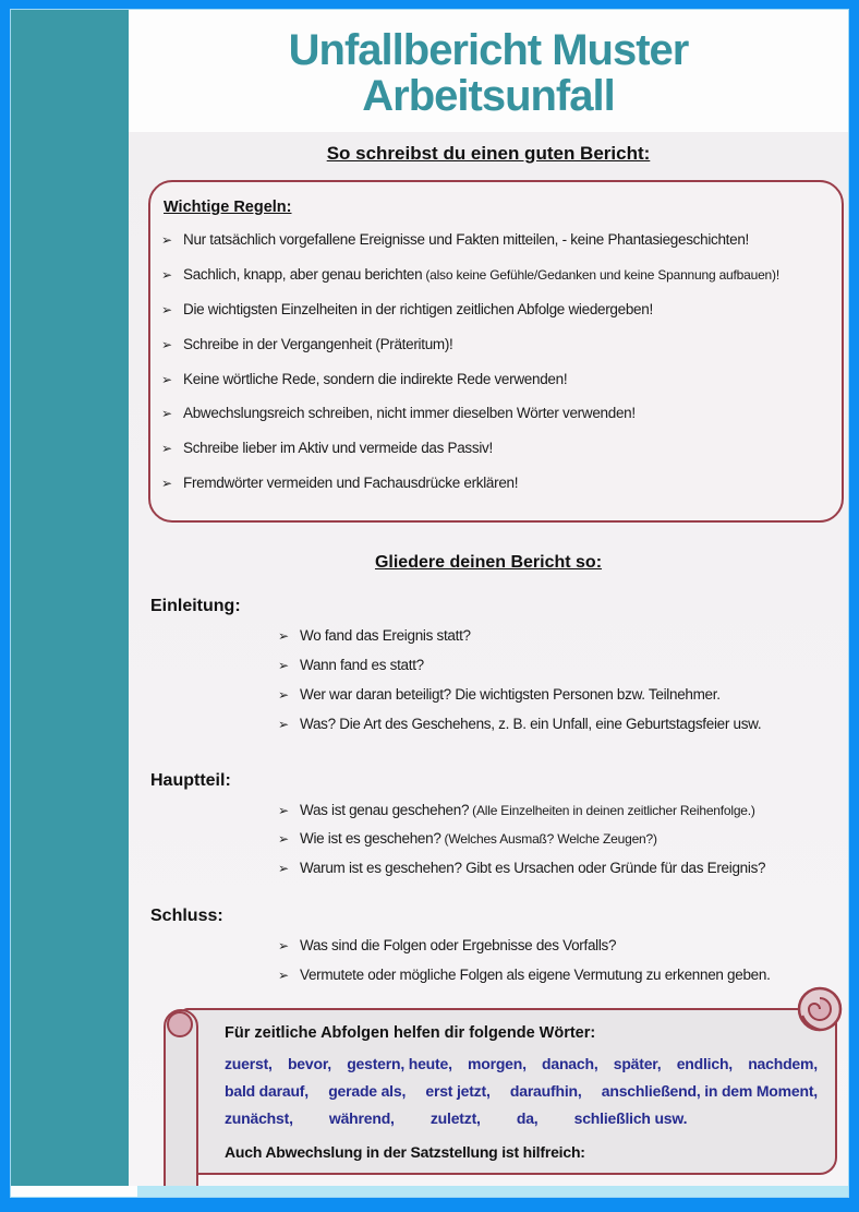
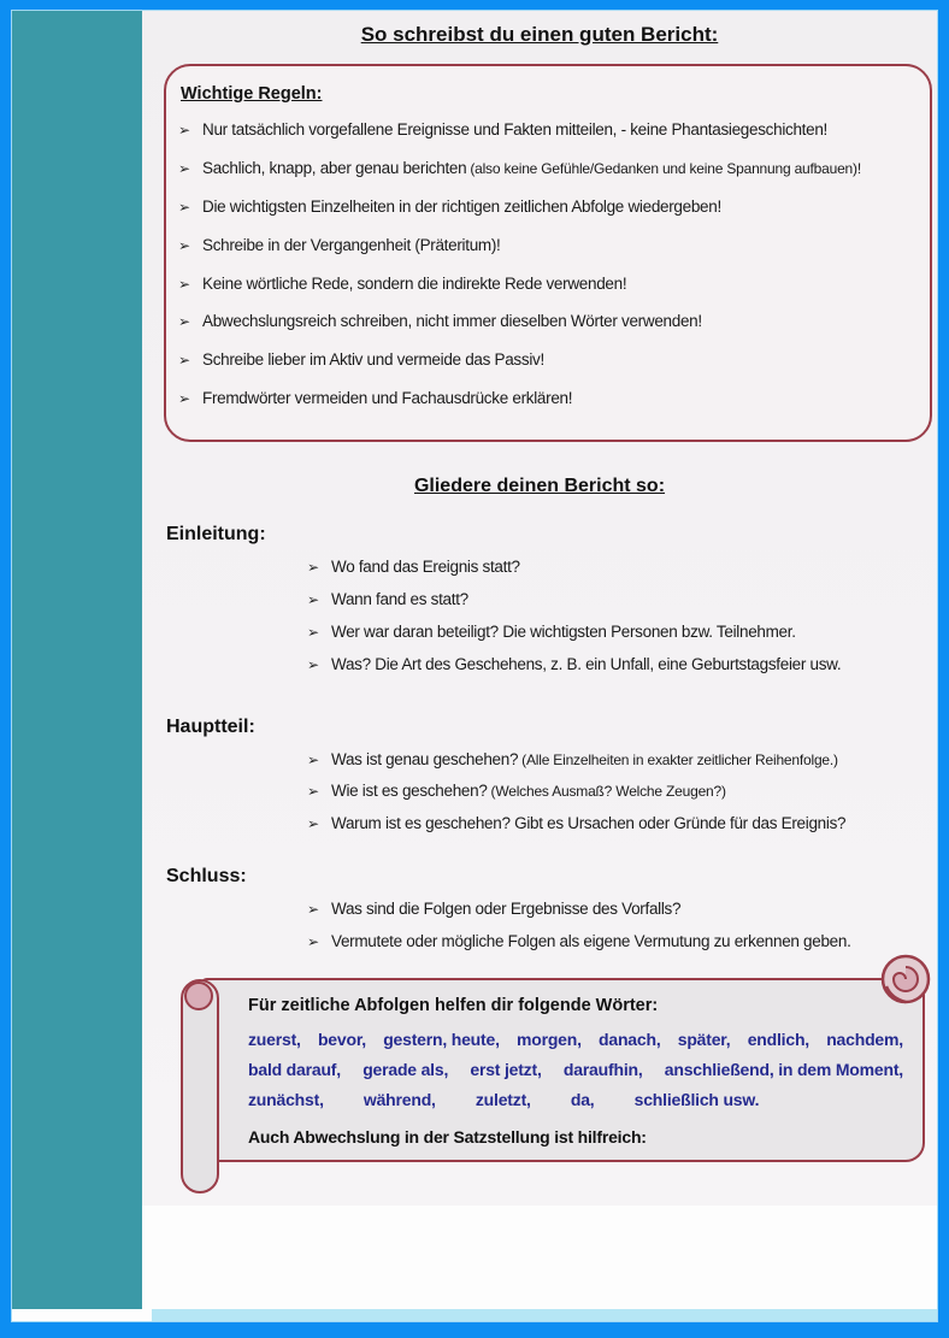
- Unfallbericht Muster
- Arbeitsunfall
  So schreibst du einen guten Bericht:
  Wichtige Regeln:
  ➢
  Nur tatsächlich vorgefallene Ereignisse und Fakten mitteilen, - keine Phantasiegeschichten!
  ➢
  Sachlich, knapp, aber genau berichten (also keine Gefühle/Gedanken und keine Spannung aufbauen)!
  ➢
  Die wichtigsten Einzelheiten in der richtigen zeitlichen Abfolge wiedergeben!
  ➢
  Schreibe in der Vergangenheit (Präteritum)!
  ➢
  Keine wörtliche Rede, sondern die indirekte Rede verwenden!
  ➢
  Abwechslungsreich schreiben, nicht immer dieselben Wörter verwenden!
  ➢
  Schreibe lieber im Aktiv und vermeide das Passiv!
  ➢
  Fremdwörter vermeiden und Fachausdrücke erklären!
  Gliedere deinen Bericht so:
  Einleitung:
  ➢
  Wo fand das Ereignis statt?
  ➢
  Wann fand es statt?
  ➢
  Wer war daran beteiligt? Die wichtigsten Personen bzw. Teilnehmer.
  ➢
  Was? Die Art des Geschehens, z. B. ein Unfall, eine Geburtstagsfeier usw.
  Hauptteil:
  ➢
- Was ist genau geschehen? (Alle Einzelheiten in deinen zeitlicher Reihenfolge.)
+ Was ist genau geschehen? (Alle Einzelheiten in exakter zeitlicher Reihenfolge.)
  ➢
  Wie ist es geschehen? (Welches Ausmaß? Welche Zeugen?)
  ➢
  Warum ist es geschehen? Gibt es Ursachen oder Gründe für das Ereignis?
  Schluss:
  ➢
  Was sind die Folgen oder Ergebnisse des Vorfalls?
  ➢
  Vermutete oder mögliche Folgen als eigene Vermutung zu erkennen geben.
  Für zeitliche Abfolgen helfen dir folgende Wörter:
  zuerst,
  bevor,
  gestern, heute,
  morgen,
  danach,
  später,
  endlich,
  nachdem,
  bald darauf,
  gerade als,
  erst jetzt,
  daraufhin,
  anschließend, in dem Moment,
  zunächst,
  während,
  zuletzt,
  da,
  schließlich usw.
  Auch Abwechslung in der Satzstellung ist hilfreich:
